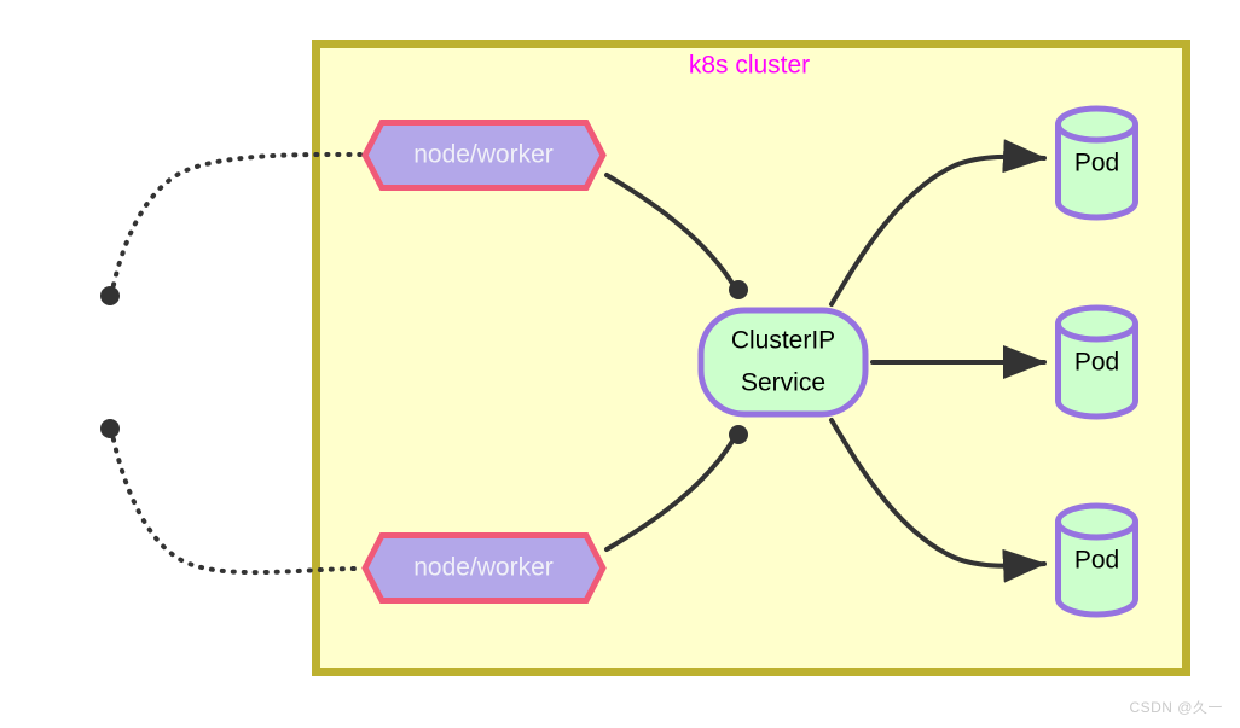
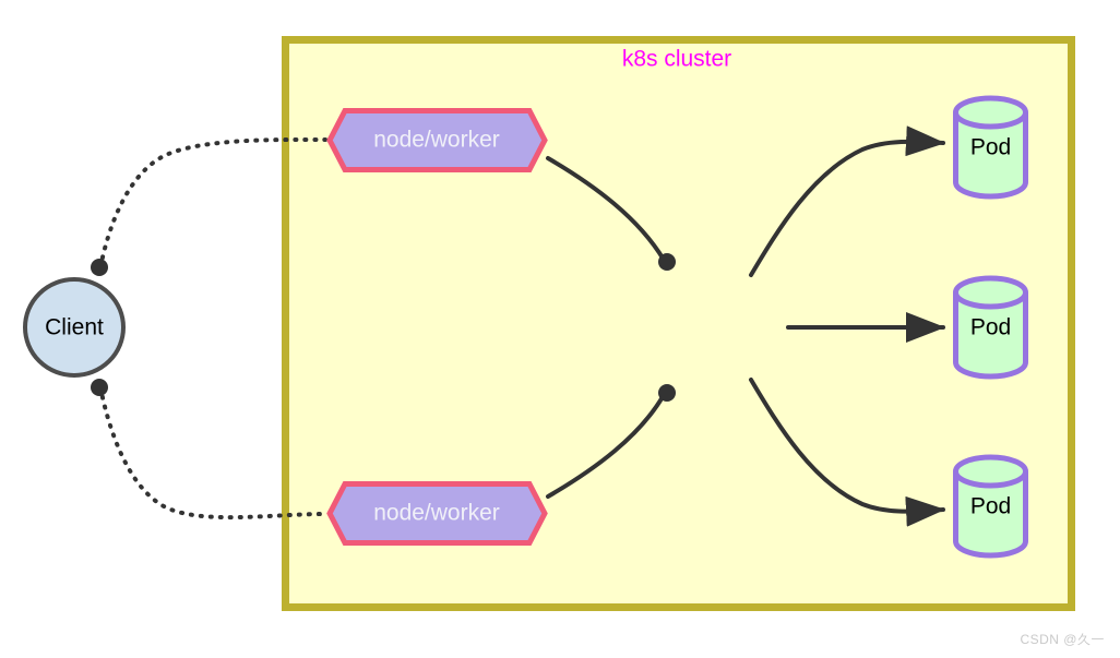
  k8s cluster
+ Client
  node/worker
  node/worker
- ClusterIP
- Service
  Pod
  Pod
  Pod
  CSDN @久一
